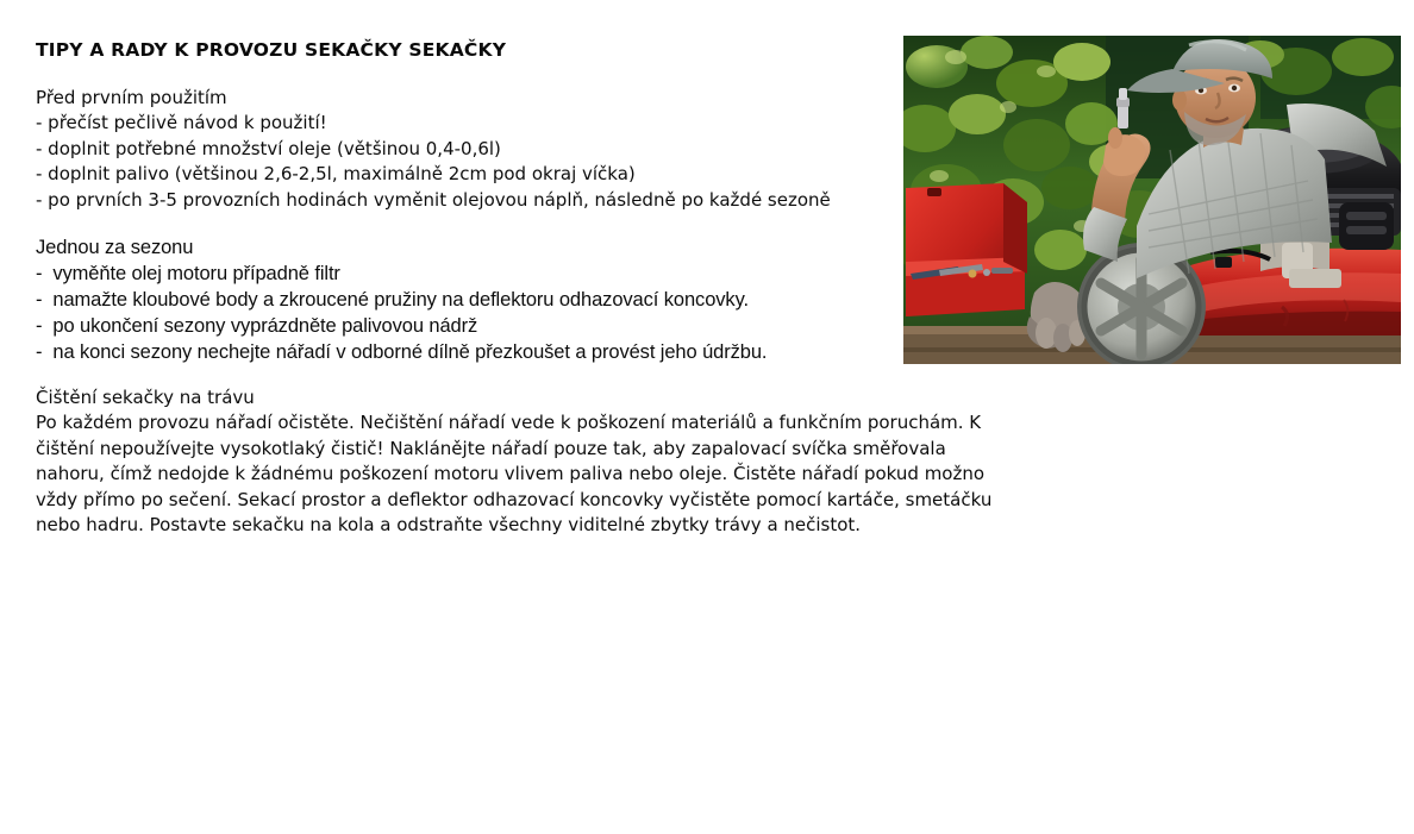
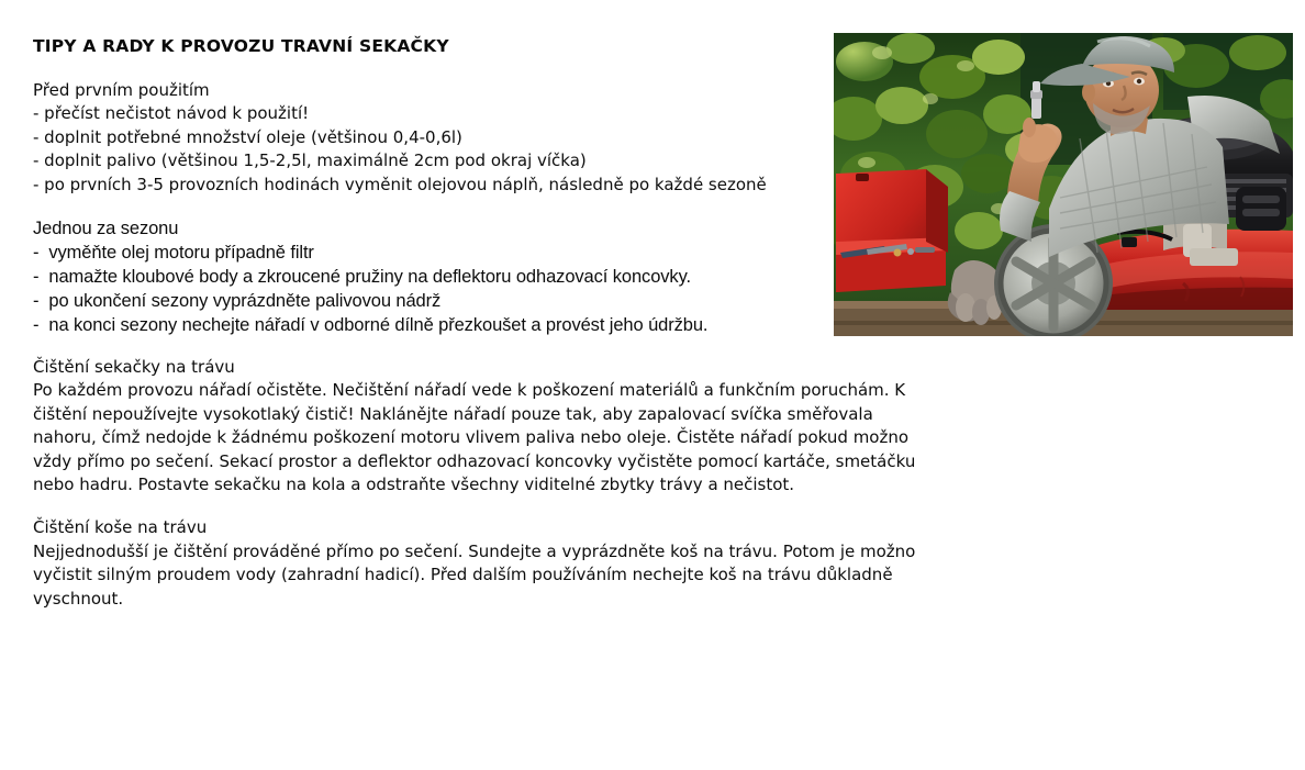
- TIPY A RADY K PROVOZU SEKAČKY SEKAČKY
+ TIPY A RADY K PROVOZU TRAVNÍ SEKAČKY
  Před prvním použitím
- - přečíst pečlivě návod k použití!
+ - přečíst nečistot návod k použití!
  - doplnit potřebné množství oleje (většinou 0,4-0,6l)
- - doplnit palivo (většinou 2,6-2,5l, maximálně 2cm pod okraj víčka)
+ - doplnit palivo (většinou 1,5-2,5l, maximálně 2cm pod okraj víčka)
  - po prvních 3-5 provozních hodinách vyměnit olejovou náplň, následně po každé sezoně
  Jednou za sezonu
  - vyměňte olej motoru případně filtr
  - namažte kloubové body a zkroucené pružiny na deflektoru odhazovací koncovky.
  - po ukončení sezony vyprázdněte palivovou nádrž
  - na konci sezony nechejte nářadí v odborné dílně přezkoušet a provést jeho údržbu.
  Čištění sekačky na trávu
  Po každém provozu nářadí očistěte. Nečištění nářadí vede k poškození materiálů a funkčním poruchám. K
  čištění nepoužívejte vysokotlaký čistič! Naklánějte nářadí pouze tak, aby zapalovací svíčka směřovala
  nahoru, čímž nedojde k žádnému poškození motoru vlivem paliva nebo oleje. Čistěte nářadí pokud možno
  vždy přímo po sečení. Sekací prostor a deflektor odhazovací koncovky vyčistěte pomocí kartáče, smetáčku
  nebo hadru. Postavte sekačku na kola a odstraňte všechny viditelné zbytky trávy a nečistot.
+ Čištění koše na trávu
+ Nejjednodušší je čištění prováděné přímo po sečení. Sundejte a vyprázdněte koš na trávu. Potom je možno
+ vyčistit silným proudem vody (zahradní hadicí). Před dalším používáním nechejte koš na trávu důkladně
+ vyschnout.
